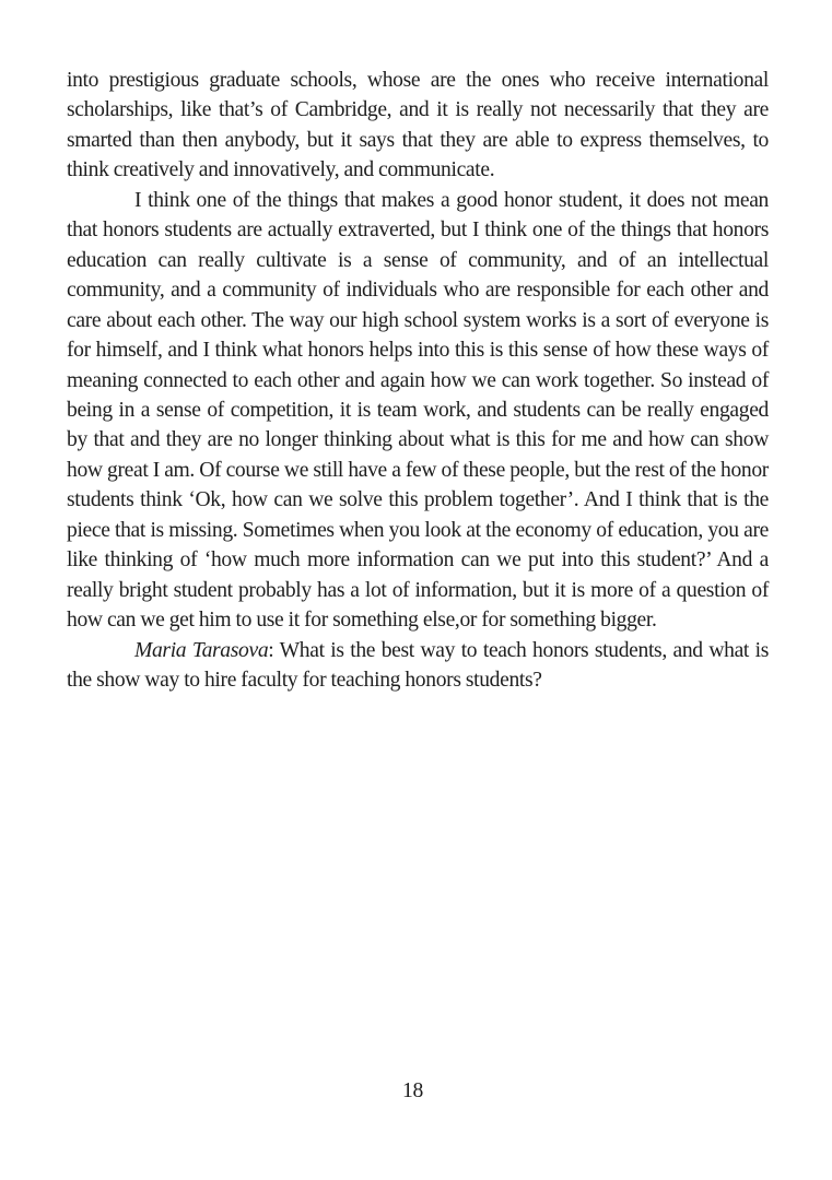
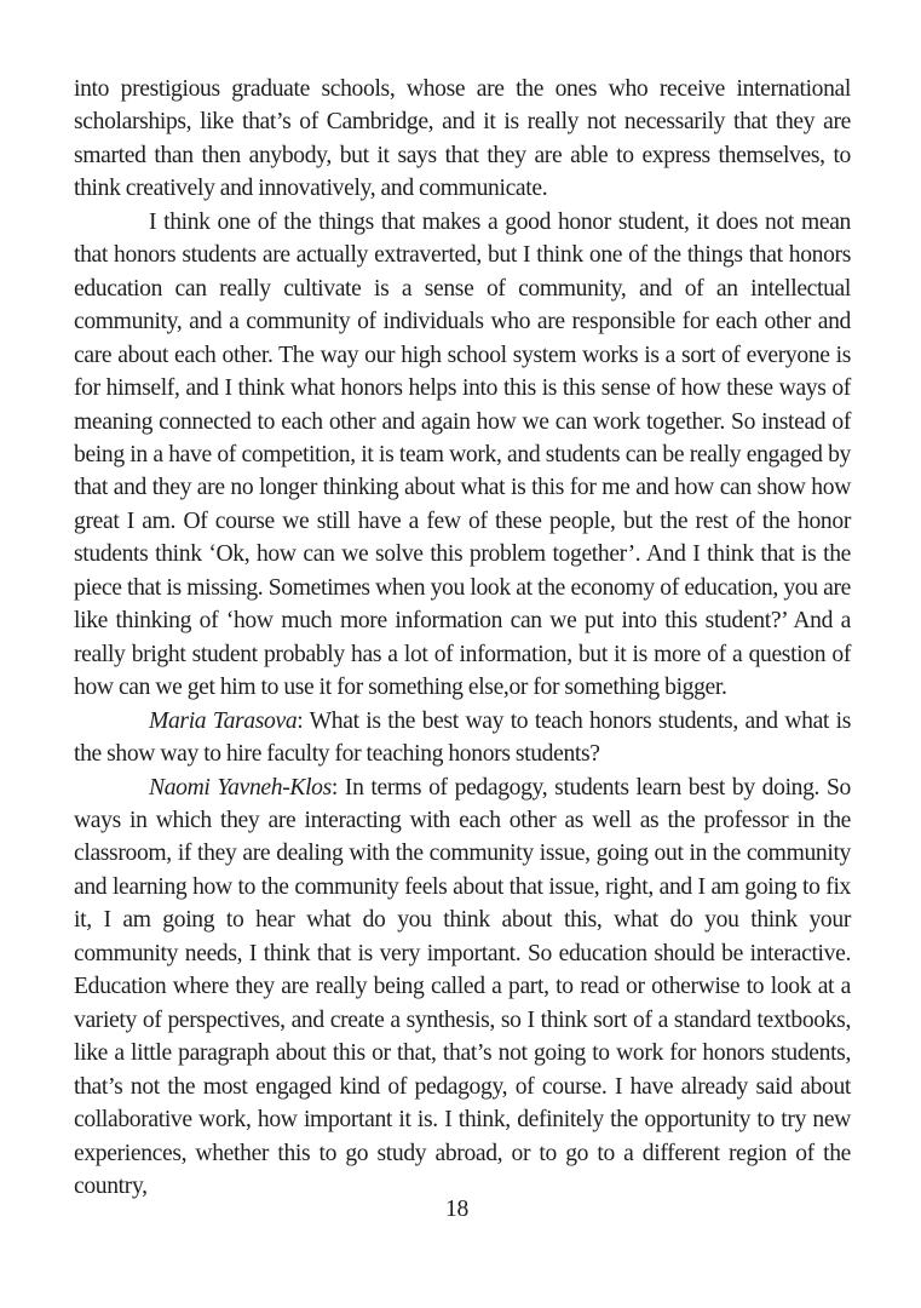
  into prestigious graduate schools, whose are the ones who receive international scholarships, like that’s of Cambridge, and it is really not necessarily that they are smarted than then anybody, but it says that they are able to express themselves, to think creatively and innovatively, and communicate.
- I think one of the things that makes a good honor student, it does not mean that honors students are actually extraverted, but I think one of the things that honors education can really cultivate is a sense of community, and of an intellectual community, and a community of individuals who are responsible for each other and care about each other. The way our high school system works is a sort of everyone is for himself, and I think what honors helps into this is this sense of how these ways of meaning connected to each other and again how we can work together. So instead of being in a sense of competition, it is team work, and students can be really engaged by that and they are no longer thinking about what is this for me and how can show how great I am. Of course we still have a few of these people, but the rest of the honor students think ‘Ok, how can we solve this problem together’. And I think that is the piece that is missing. Sometimes when you look at the economy of education, you are like thinking of ‘how much more information can we put into this student?’ And a really bright student probably has a lot of information, but it is more of a question of how can we get him to use it for something else,or for something bigger.
+ I think one of the things that makes a good honor student, it does not mean that honors students are actually extraverted, but I think one of the things that honors education can really cultivate is a sense of community, and of an intellectual community, and a community of individuals who are responsible for each other and care about each other. The way our high school system works is a sort of everyone is for himself, and I think what honors helps into this is this sense of how these ways of meaning connected to each other and again how we can work together. So instead of being in a have of competition, it is team work, and students can be really engaged by that and they are no longer thinking about what is this for me and how can show how great I am. Of course we still have a few of these people, but the rest of the honor students think ‘Ok, how can we solve this problem together’. And I think that is the piece that is missing. Sometimes when you look at the economy of education, you are like thinking of ‘how much more information can we put into this student?’ And a really bright student probably has a lot of information, but it is more of a question of how can we get him to use it for something else,or for something bigger.
  Maria Tarasova: What is the best way to teach honors students, and what is the show way to hire faculty for teaching honors students?
+ Naomi Yavneh-Klos: In terms of pedagogy, students learn best by doing. So ways in which they are interacting with each other as well as the professor in the classroom, if they are dealing with the community issue, going out in the community and learning how to the community feels about that issue, right, and I am going to fix it, I am going to hear what do you think about this, what do you think your community needs, I think that is very important. So education should be interactive. Education where they are really being called a part, to read or otherwise to look at a variety of perspectives, and create a synthesis, so I think sort of a standard textbooks, like a little paragraph about this or that, that’s not going to work for honors students, that’s not the most engaged kind of pedagogy, of course. I have already said about collaborative work, how important it is. I think, definitely the opportunity to try new experiences, whether this to go study abroad, or to go to a different region of the country,
  18
